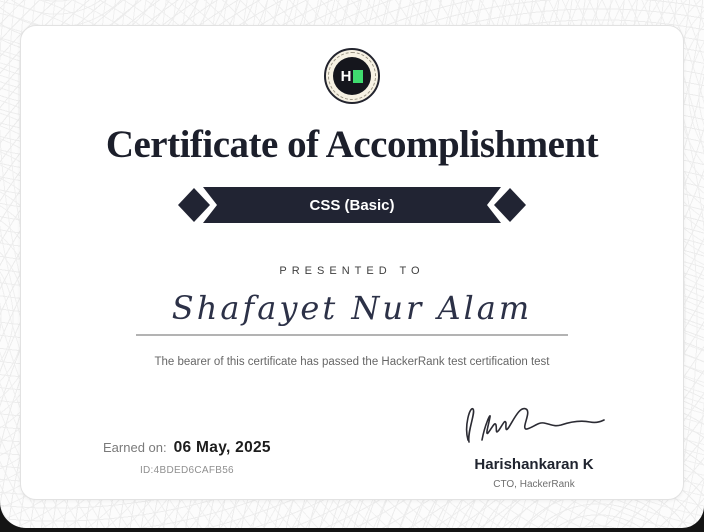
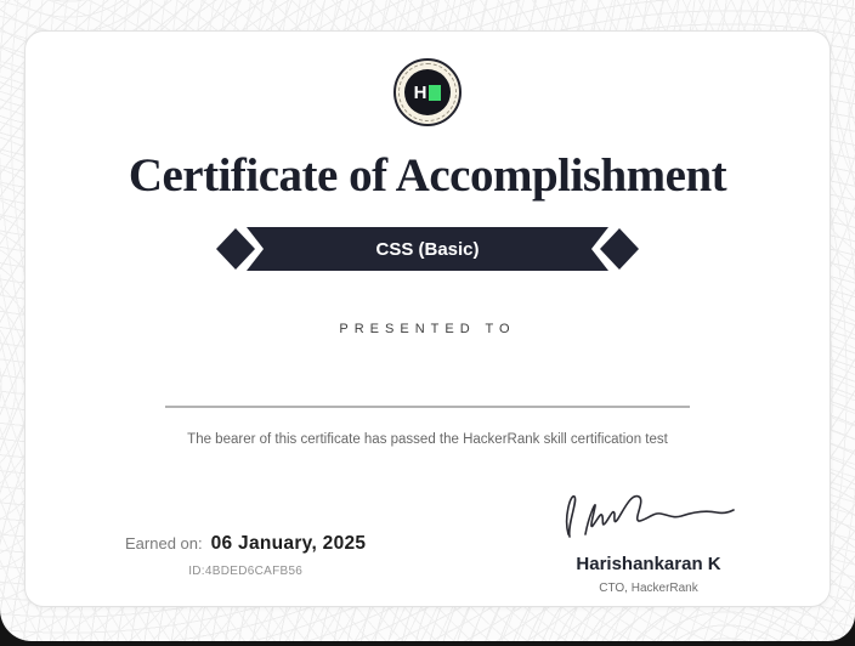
  H
  Certificate of Accomplishment
  CSS (Basic)
  PRESENTED TO
- Shafayet Nur Alam
- The bearer of this certificate has passed the HackerRank test certification test
+ The bearer of this certificate has passed the HackerRank skill certification test
  Earned on:
- 06 May, 2025
+ 06 January, 2025
  ID:4BDED6CAFB56
  Harishankaran K
  CTO, HackerRank
